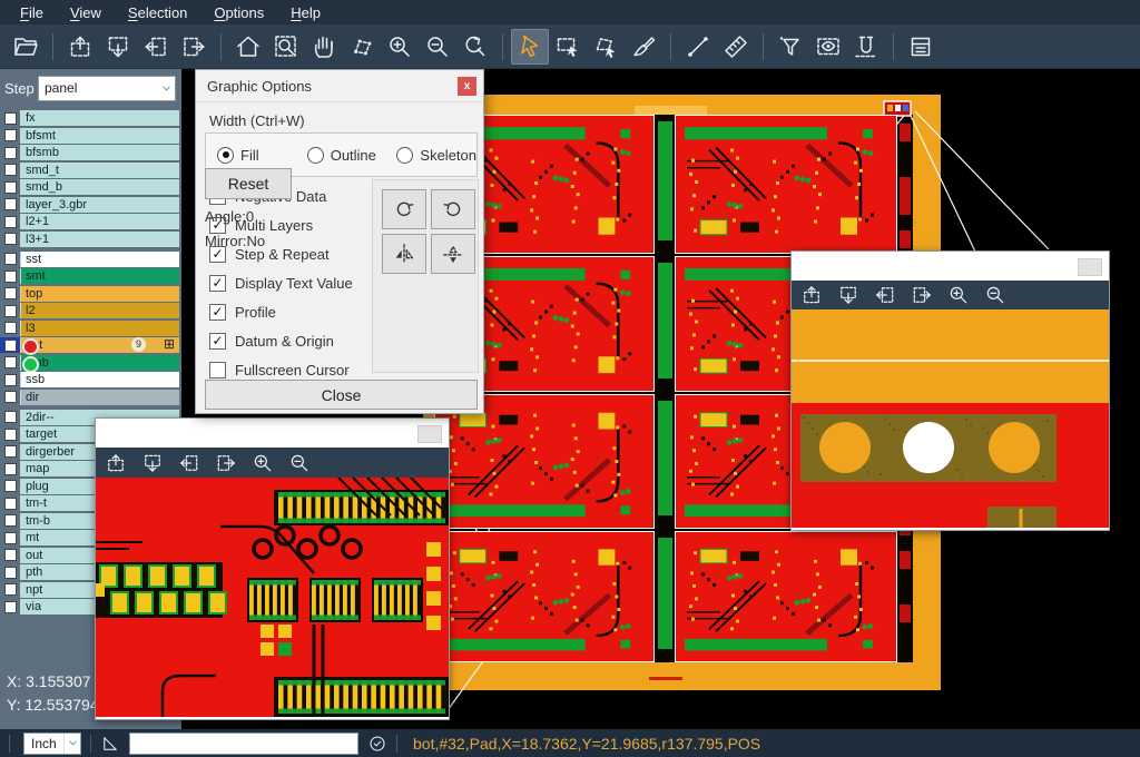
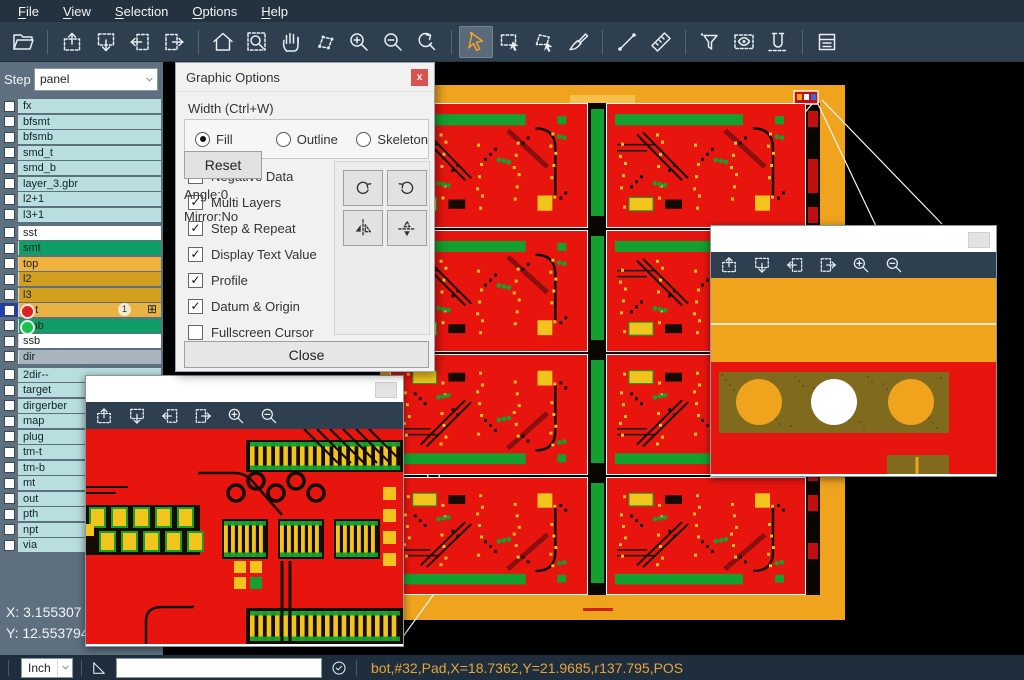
  File
  View
  Selection
  Options
  Help
  Step
  panel
  fx
  bfsmt
  bfsmb
  smd_t
  smd_b
  layer_3.gbr
  l2+1
  l3+1
  sst
  smt
  top
  l2
  l3
- 9
+ 1
  ⊞
  ssb
  dir
  2dir--
  target
  dirgerber
  map
  plug
  tm-t
  tm-b
  mt
  out
  pth
  npt
  via
  X: 3.155307
  Y: 12.55379
  Graphic Options
  x
  Width (Ctrl+W)
  Fill
  Outline
  Skeleton
  ✓
  Multi Layers
  ✓
  Step & Repeat
  ✓
  Display Text Value
  ✓
  Profile
  ✓
  Datum & Origin
  Fullscreen Cursor
  Reset
  Angle:0
  Mirror:No
  Close
  Inch
  bot,#32,Pad,X=18.7362,Y=21.9685,r137.795,POS
